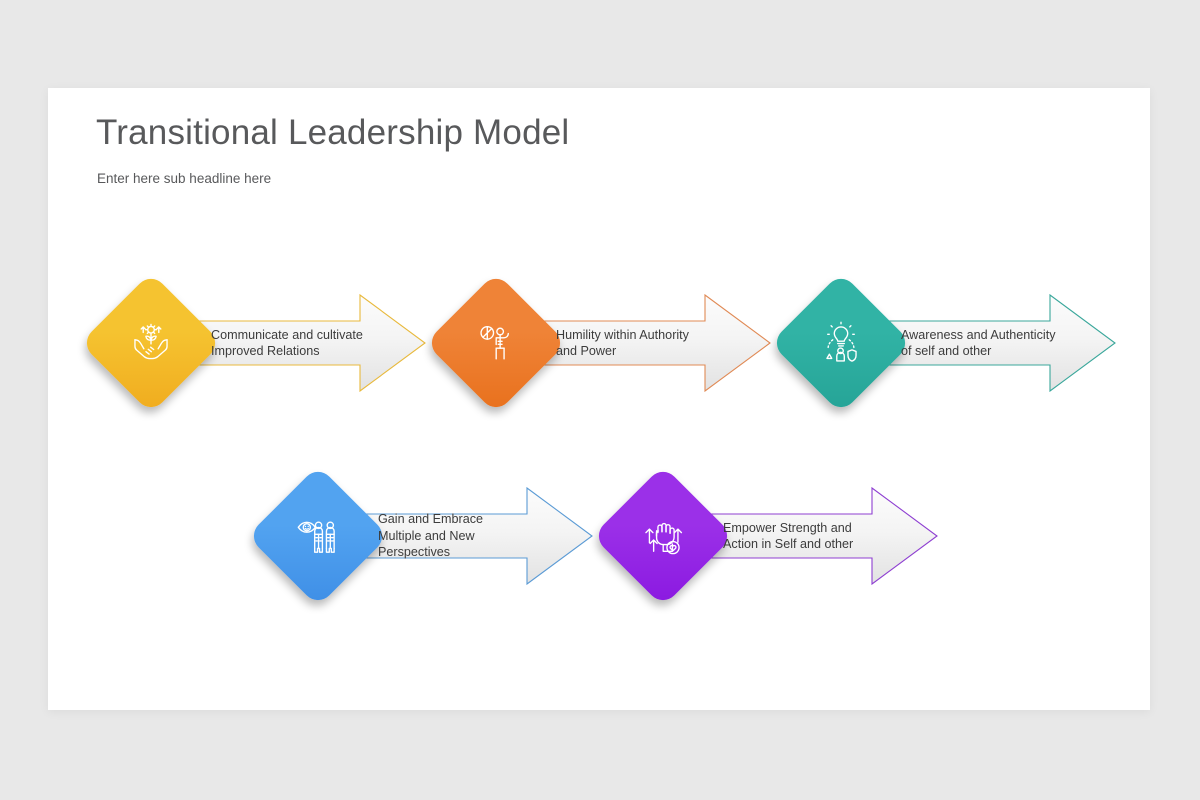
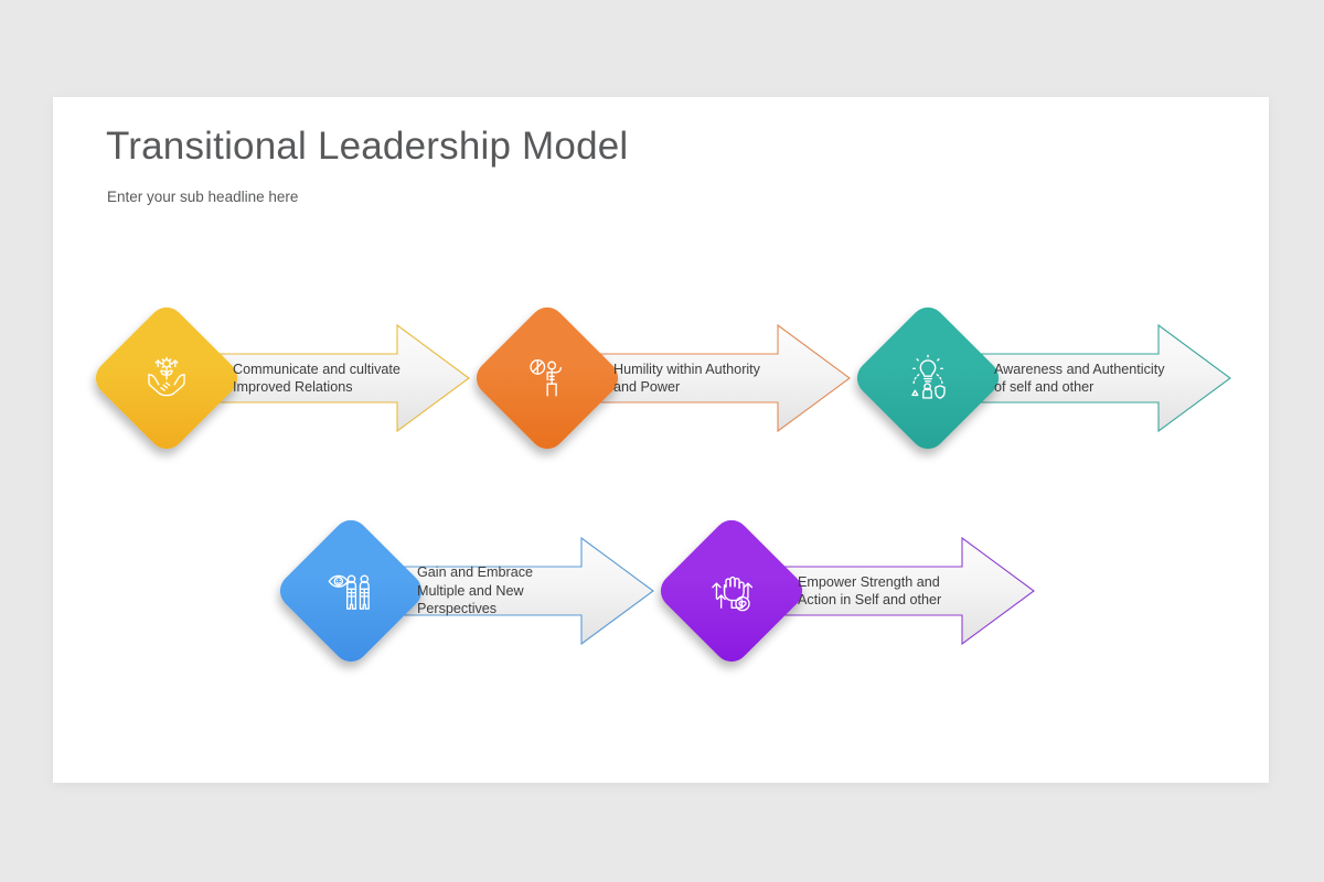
  Transitional Leadership Model
- Enter here sub headline here
+ Enter your sub headline here
  Communicate and cultivate
  Improved Relations
  Humility within Authority
  and Power
  Awareness and Authenticity
  of self and other
  Gain and Embrace
  Multiple and New
  Perspectives
  Empower Strength and
  Action in Self and other
